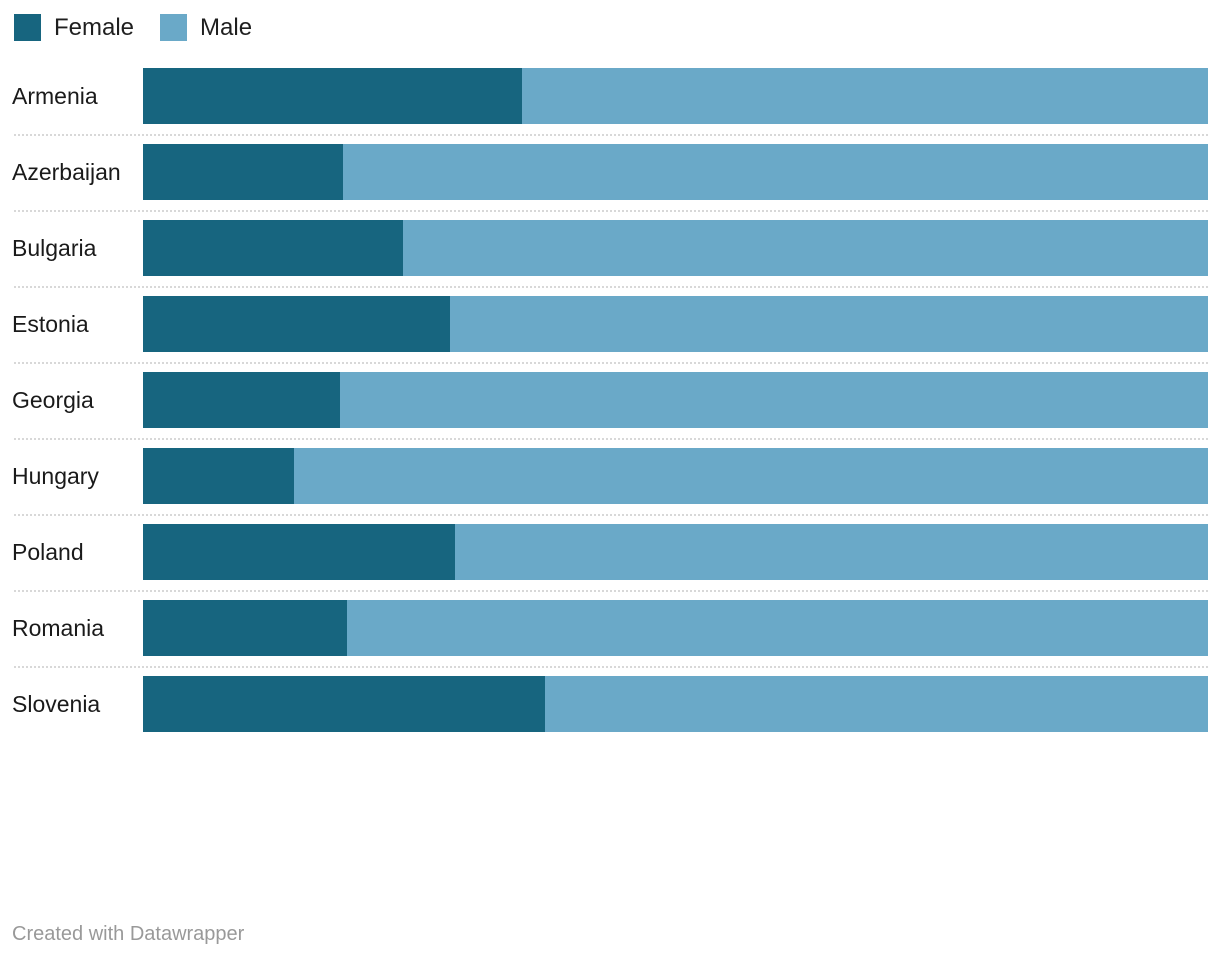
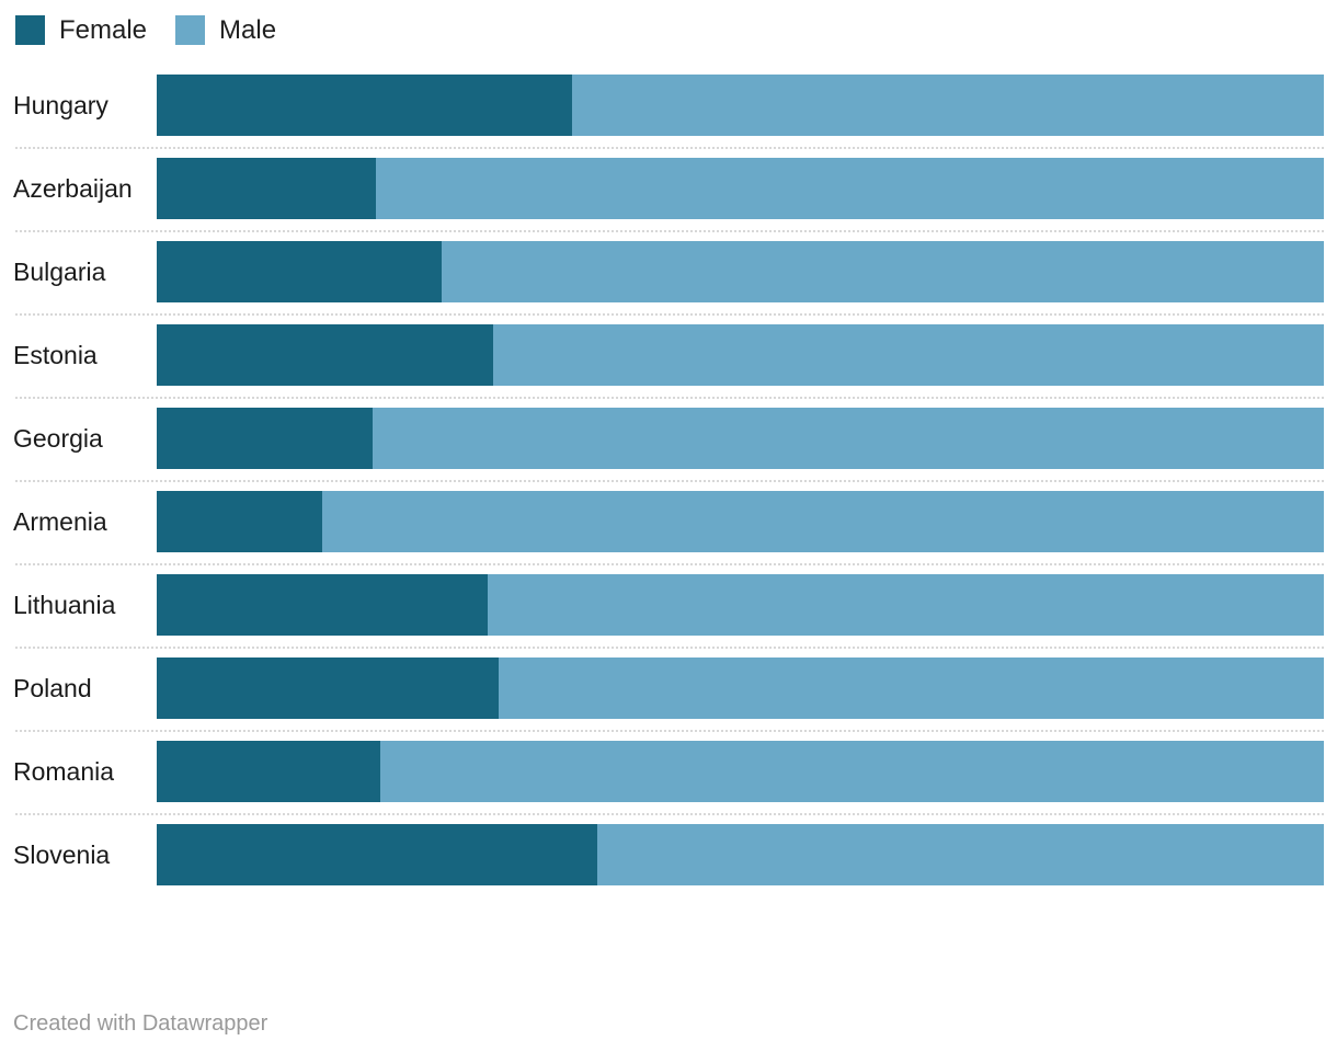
  Female
  Male
- Armenia
+ Hungary
  Azerbaijan
  Bulgaria
  Estonia
  Georgia
- Hungary
+ Armenia
+ Lithuania
  Poland
  Romania
  Slovenia
  Created with Datawrapper
